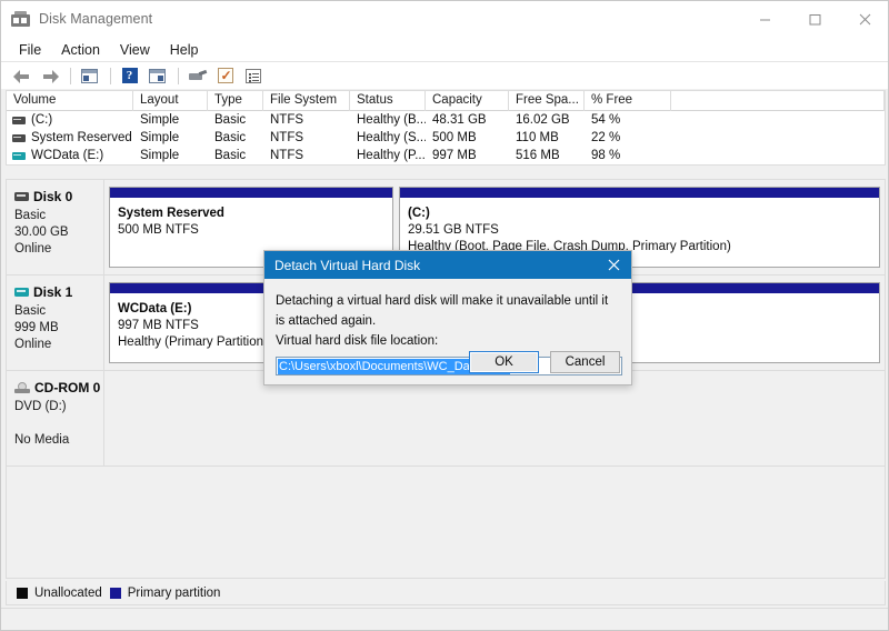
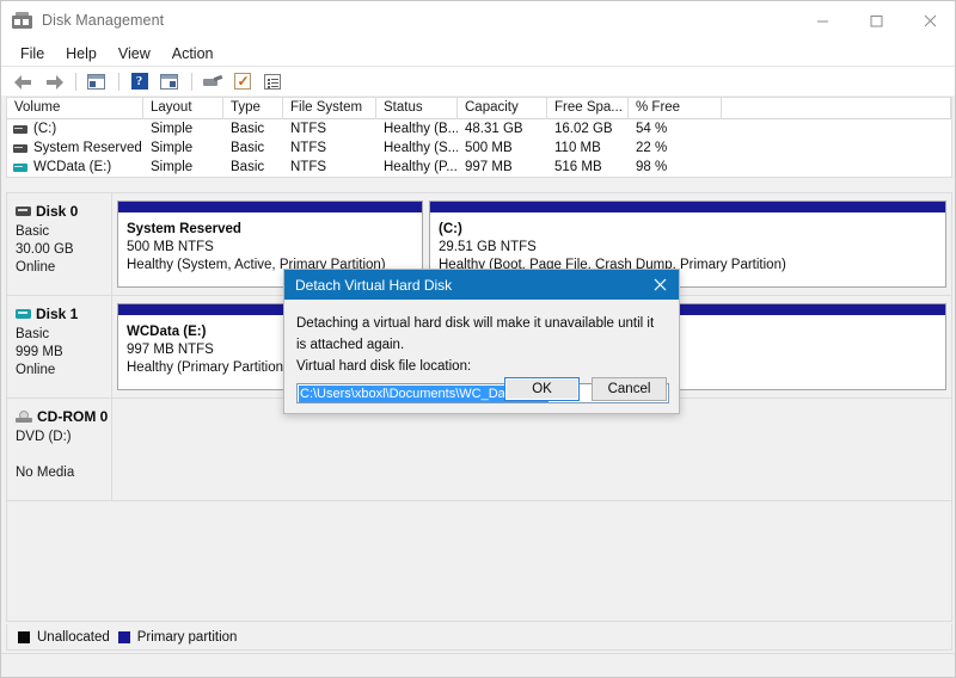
  Disk Management
  File
- Action
+ Help
  View
- Help
+ Action
  ?
  ✓
  Volume
  Layout
  Type
  File System
  Status
  Capacity
  Free Spa...
  % Free
  (C:)
  Simple
  Basic
  NTFS
  Healthy (B...
  48.31 GB
  16.02 GB
  54 %
  System Reserved
  Simple
  Basic
  NTFS
  Healthy (S...
  500 MB
  110 MB
  22 %
  WCData (E:)
  Simple
  Basic
  NTFS
  Healthy (P...
  997 MB
  516 MB
  98 %
  Disk 0
  Basic
  30.00 GB
  Online
  System Reserved
  500 MB NTFS
+ Healthy (System, Active, Primary Partition)
  (C:)
  29.51 GB NTFS
  Healthy (Boot, Page File, Crash Dump, Primary Partition)
  Disk 1
  Basic
  999 MB
  Online
  WCData (E:)
  997 MB NTFS
  Healthy (Primary Partition
  CD-ROM 0
  DVD (D:)
  No Media
  Unallocated
  Primary partition
  Detach Virtual Hard Disk
  Detaching a virtual hard disk will make it unavailable until it is attached again.
  Virtual hard disk file location:
  C:\Users\xboxl\Documents\WC_Da
  OK
  Cancel
